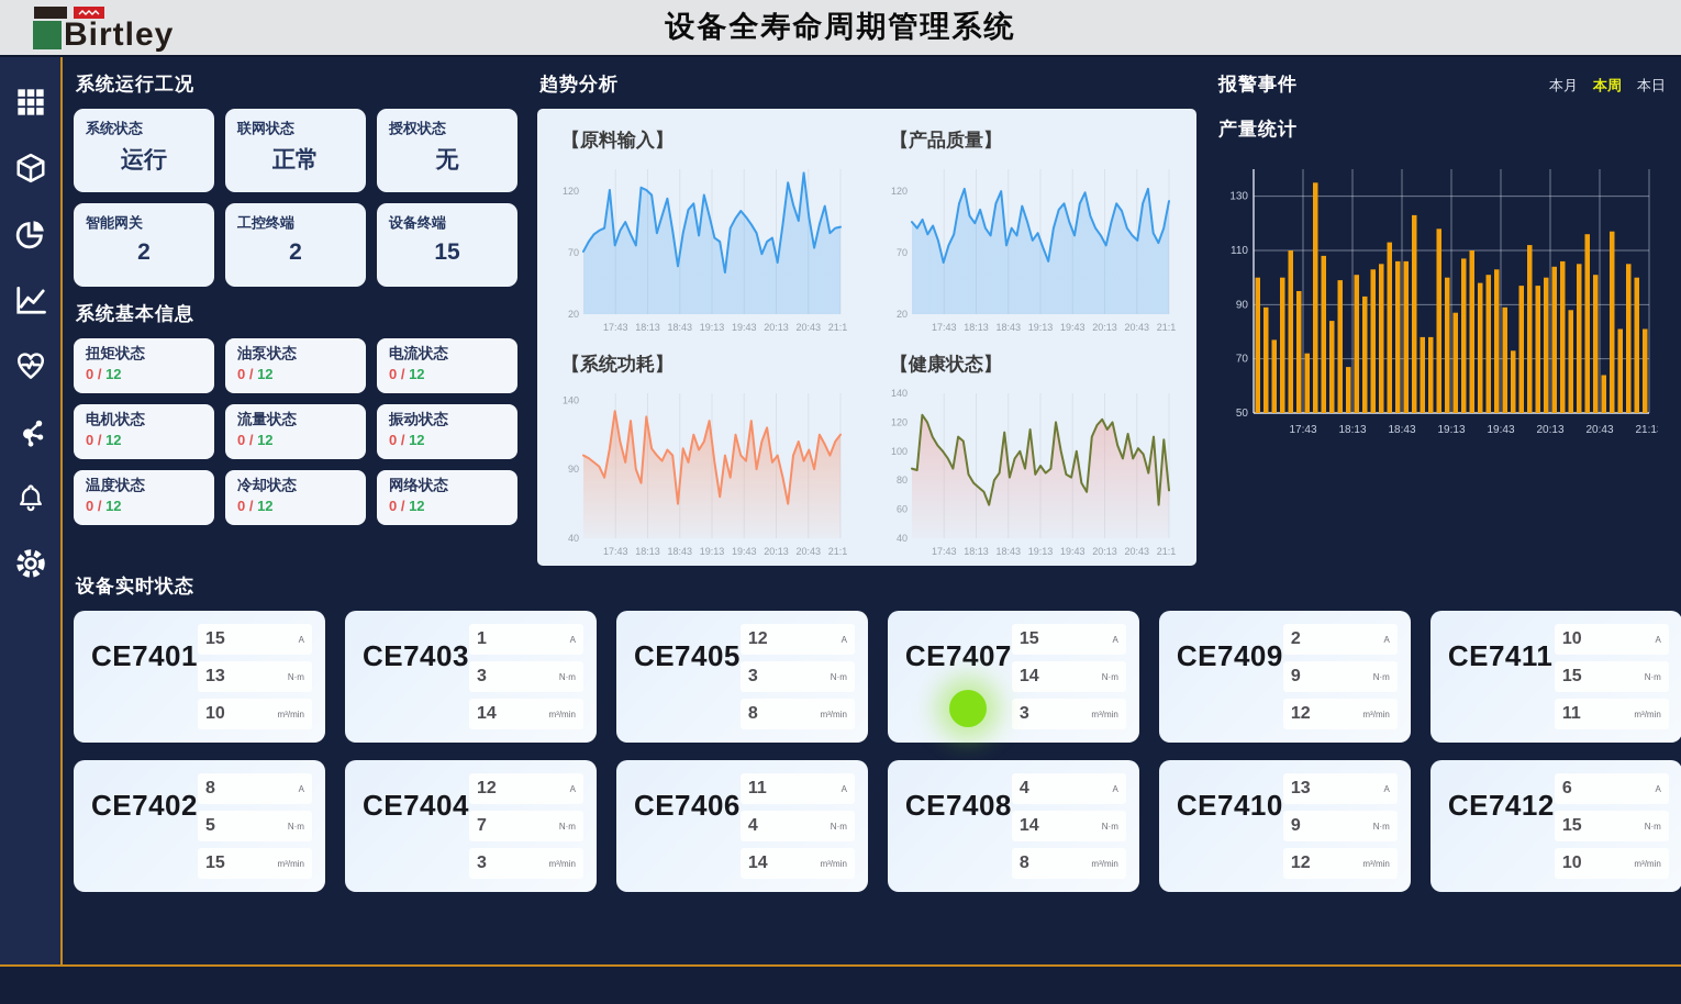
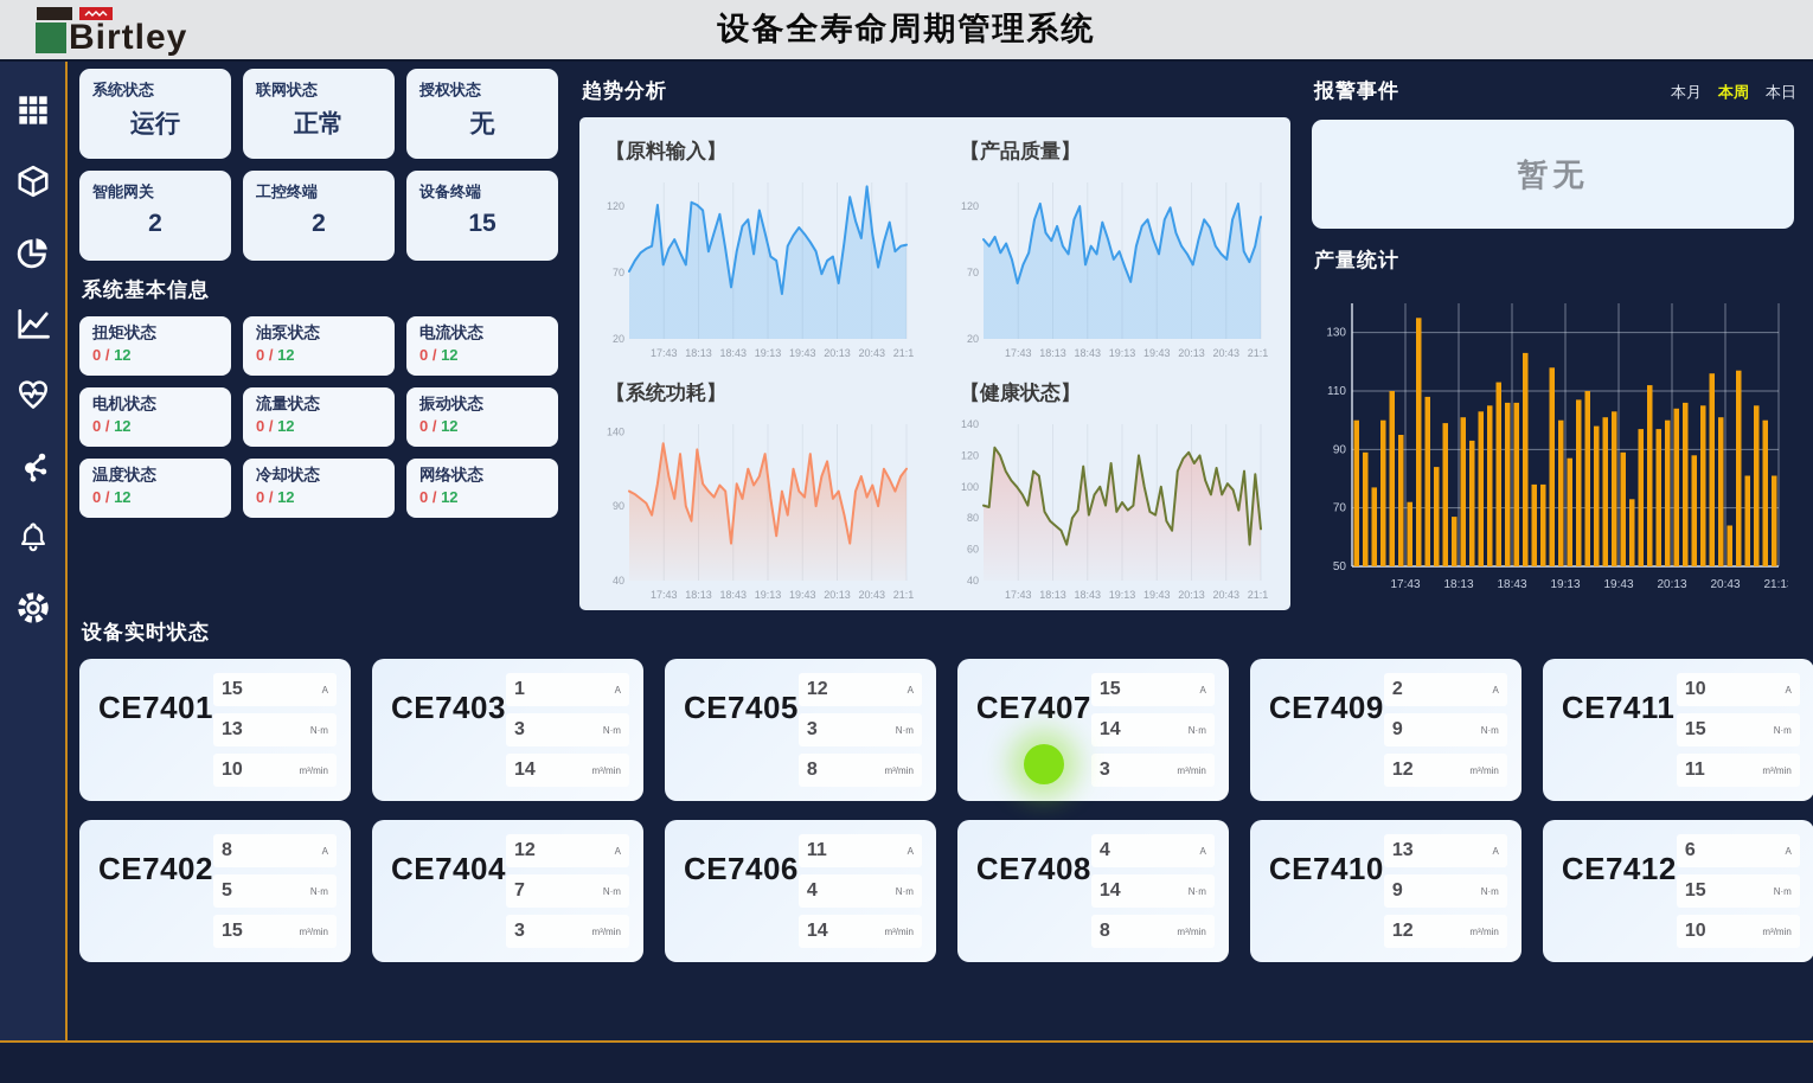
  Birtley
  设备全寿命周期管理系统
- 系统运行工况
  系统状态
  运行
  联网状态
  正常
  授权状态
  无
  智能网关
  2
  工控终端
  2
  设备终端
  15
  系统基本信息
  扭矩状态
  0 / 12
  油泵状态
  0 / 12
  电流状态
  0 / 12
  电机状态
  0 / 12
  流量状态
  0 / 12
  振动状态
  0 / 12
  温度状态
  0 / 12
  冷却状态
  0 / 12
  网络状态
  0 / 12
  趋势分析
  【原料输入】
  20
  70
  120
  17:43
  18:13
  18:43
  19:13
  19:43
  20:13
  20:43
  21:1
  【产品质量】
  20
  70
  120
  17:43
  18:13
  18:43
  19:13
  19:43
  20:13
  20:43
  21:1
  【系统功耗】
  40
  90
  140
  17:43
  18:13
  18:43
  19:13
  19:43
  20:13
  20:43
  21:1
  【健康状态】
  40
  60
  80
  100
  120
  140
  17:43
  18:13
  18:43
  19:13
  19:43
  20:13
  20:43
  21:1
  报警事件
  本月
  本周
  本日
+ 暂无
  产量统计
  50
  70
  90
  110
  130
  17:43
  18:13
  18:43
  19:13
  19:43
  20:13
  20:43
  21:1
  设备实时状态
  CE7401
  15
  A
  13
  N·m
  10
  m³/min
  CE7403
  1
  A
  3
  N·m
  14
  m³/min
  CE7405
  12
  A
  3
  N·m
  8
  m³/min
  CE7407
  15
  A
  14
  N·m
  3
  m³/min
  CE7409
  2
  A
  9
  N·m
  12
  m³/min
  CE7411
  10
  A
  15
  N·m
  11
  m³/min
  CE7402
  8
  A
  5
  N·m
  15
  m³/min
  CE7404
  12
  A
  7
  N·m
  3
  m³/min
  CE7406
  11
  A
  4
  N·m
  14
  m³/min
  CE7408
  4
  A
  14
  N·m
  8
  m³/min
  CE7410
  13
  A
  9
  N·m
  12
  m³/min
  CE7412
  6
  A
  15
  N·m
  10
  m³/min
